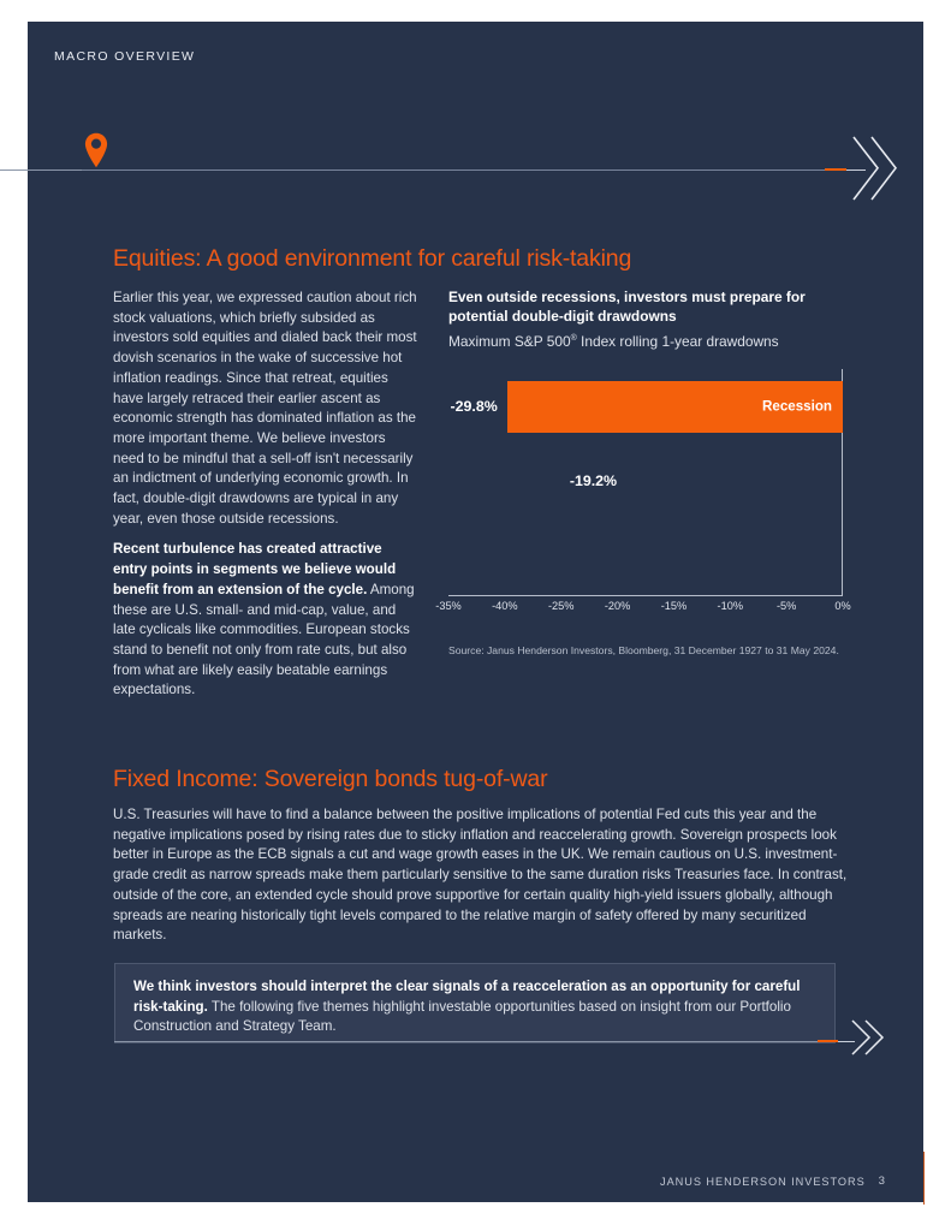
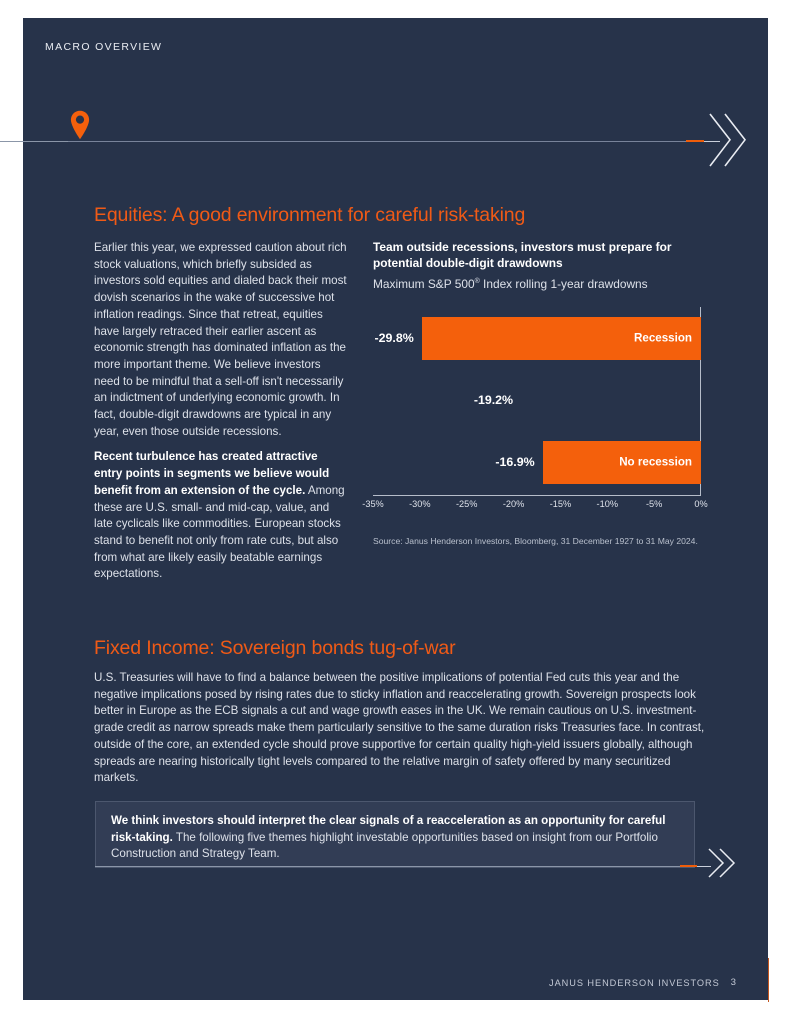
  MACRO OVERVIEW
  Equities: A good environment for careful risk-taking
  Earlier this year, we expressed caution about rich stock valuations, which briefly subsided as investors sold equities and dialed back their most dovish scenarios in the wake of successive hot inflation readings. Since that retreat, equities have largely retraced their earlier ascent as economic strength has dominated inflation as the more important theme. We believe investors need to be mindful that a sell-off isn't necessarily an indictment of underlying economic growth. In fact, double-digit drawdowns are typical in any year, even those outside recessions.
  Recent turbulence has created attractive entry points in segments we believe would benefit from an extension of the cycle. Among these are U.S. small- and mid-cap, value, and late cyclicals like commodities. European stocks stand to benefit not only from rate cuts, but also from what are likely easily beatable earnings expectations.
- Even outside recessions, investors must prepare for potential double-digit drawdowns
+ Team outside recessions, investors must prepare for potential double-digit drawdowns
  Maximum S&P 500 Index rolling 1-year drawdowns
  Recession
  -29.8%
  -19.2%
+ No recession
+ -16.9%
  -35%
- -40%
+ -30%
  -25%
  -20%
  -15%
  -10%
  -5%
  0%
  Source: Janus Henderson Investors, Bloomberg, 31 December 1927 to 31 May 2024.
  Fixed Income: Sovereign bonds tug-of-war
  U.S. Treasuries will have to find a balance between the positive implications of potential Fed cuts this year and the negative implications posed by rising rates due to sticky inflation and reaccelerating growth. Sovereign prospects look better in Europe as the ECB signals a cut and wage growth eases in the UK. We remain cautious on U.S. investment-grade credit as narrow spreads make them particularly sensitive to the same duration risks Treasuries face. In contrast, outside of the core, an extended cycle should prove supportive for certain quality high-yield issuers globally, although spreads are nearing historically tight levels compared to the relative margin of safety offered by many securitized markets.
  We think investors should interpret the clear signals of a reacceleration as an opportunity for careful risk-taking. The following five themes highlight investable opportunities based on insight from our Portfolio Construction and Strategy Team.
  JANUS HENDERSON INVESTORS
  3
